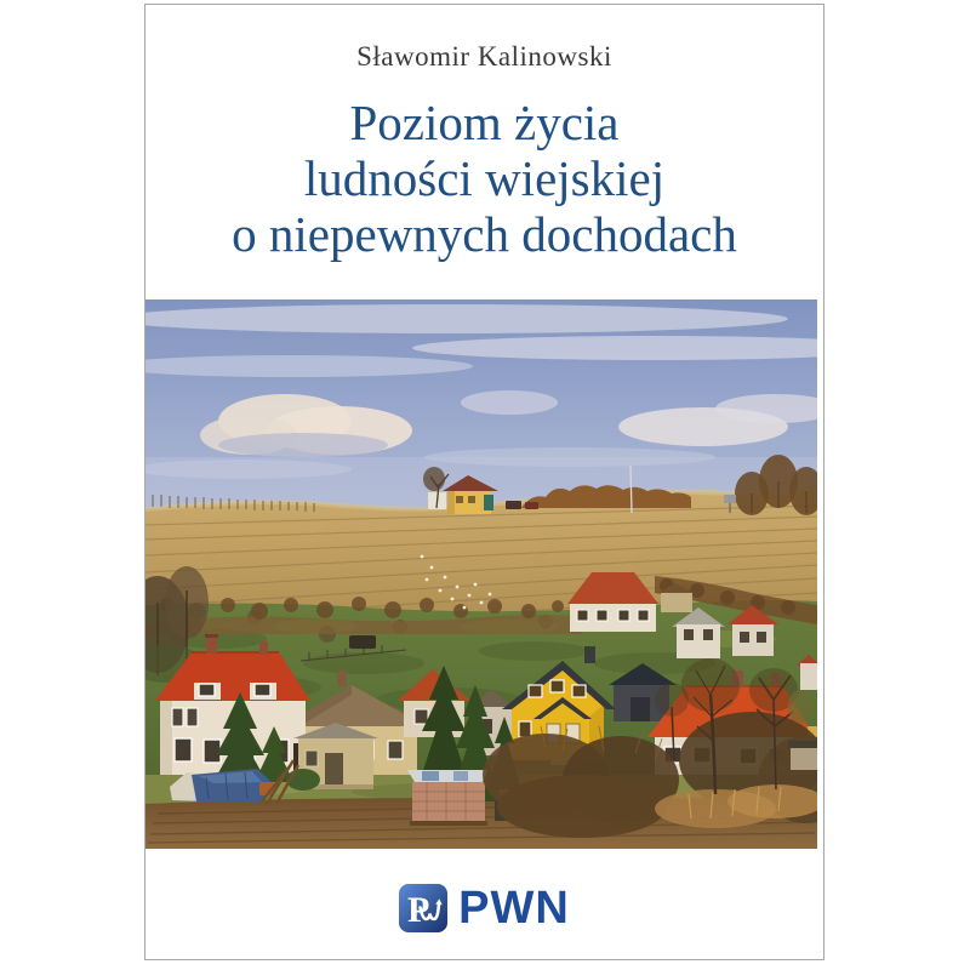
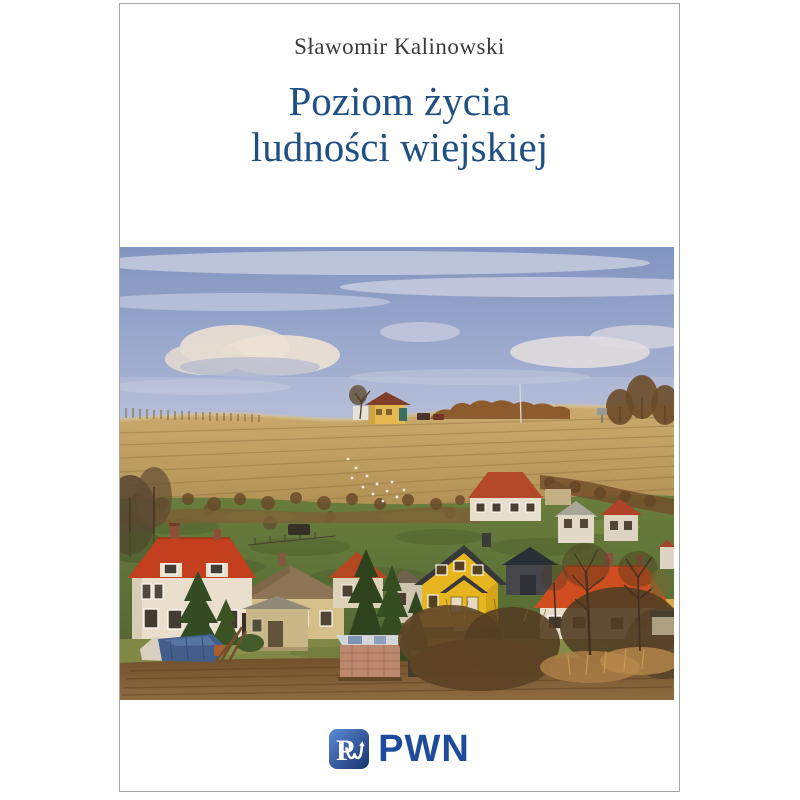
  Sławomir Kalinowski
  Poziom życia
  ludności wiejskiej
- o niepewnych dochodach
  P
  PWN
